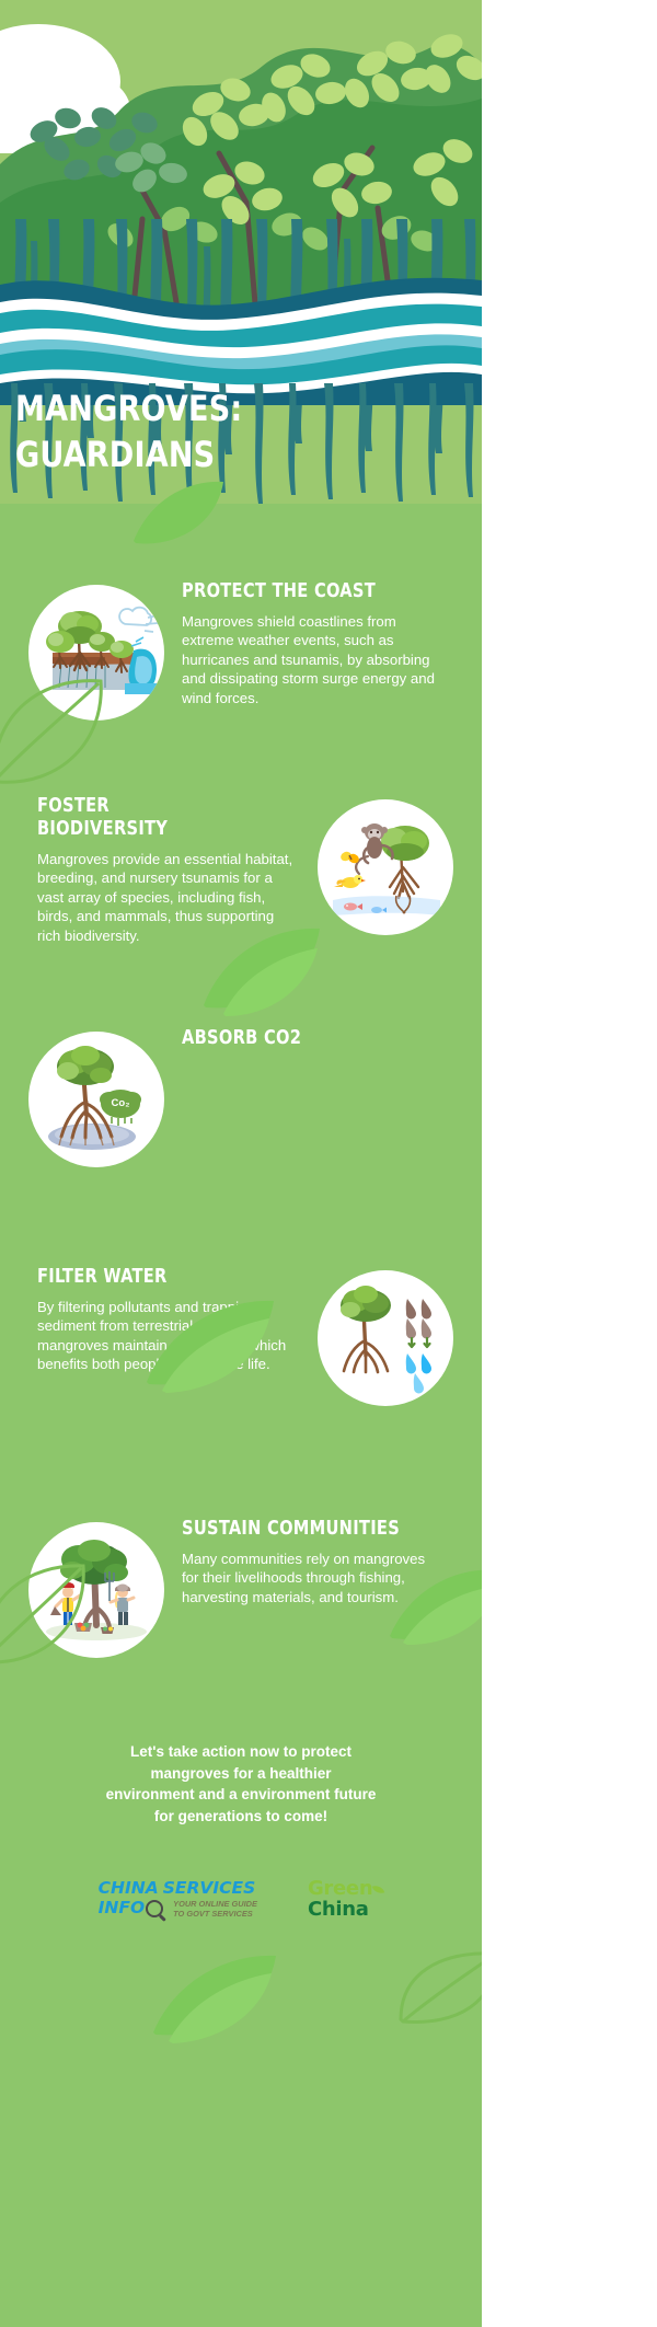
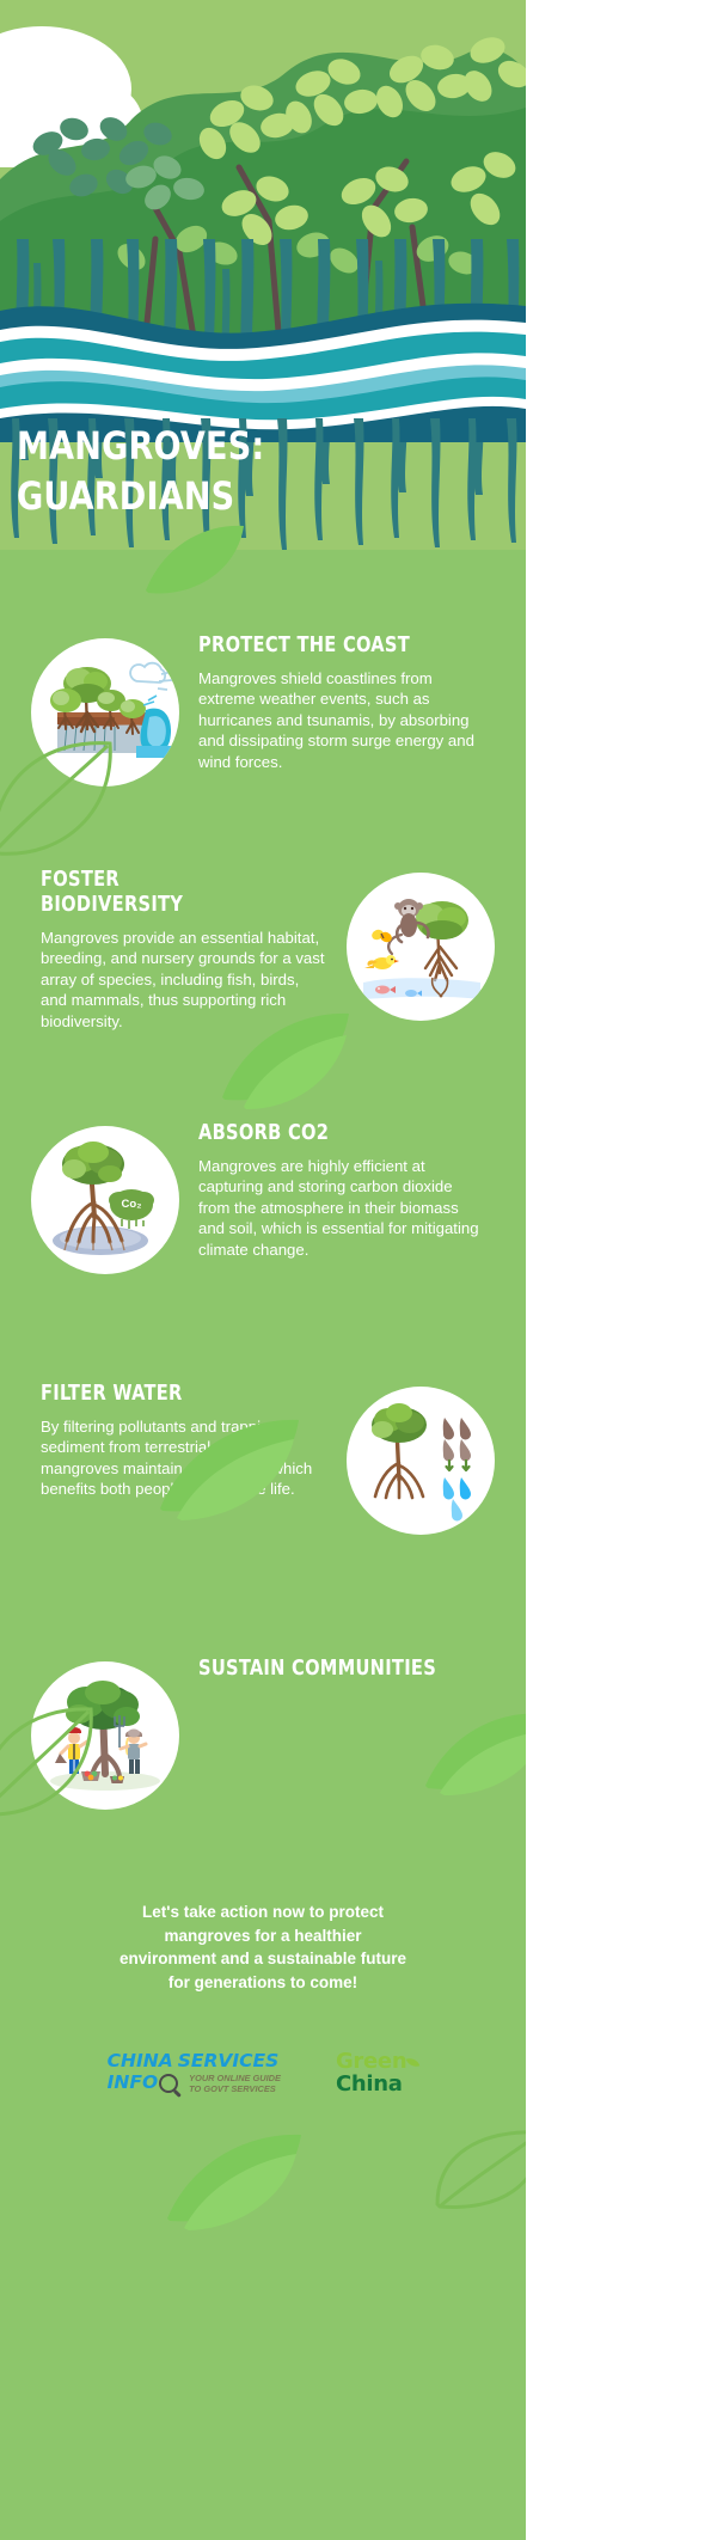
  MANGROVES: GUARDIANS
  PROTECT THE COAST
  Mangroves shield coastlines from extreme weather events, such as hurricanes and tsunamis, by absorbing and dissipating storm surge energy and wind forces.
  FOSTER
  BIODIVERSITY
- Mangroves provide an essential habitat, breeding, and nursery tsunamis for a vast array of species, including fish, birds, and mammals, thus supporting rich biodiversity.
+ Mangroves provide an essential habitat, breeding, and nursery grounds for a vast array of species, including fish, birds, and mammals, thus supporting rich biodiversity.
  Co₂
  ABSORB CO2
+ Mangroves are highly efficient at capturing and storing carbon dioxide from the atmosphere in their biomass and soil, which is essential for mitigating climate change.
  FILTER WATER
  By filtering pollutants and trap sediment from terrestria mangroves maintainhich benefits both peop life.
  SUSTAIN COMMUNITIES
- Many communities rely on mangroves for their livelihoods through fishing, harvesting materials, and tourism.
  Let's take action now to protect
  mangroves for a healthier
- environment and a environment future
+ environment and a sustainable future
  for generations to come!
  CHINA
  SERVICES
  INFO
  YOUR ONLINE GUIDE
  TO GOVT SERVICES
  Green
  China
